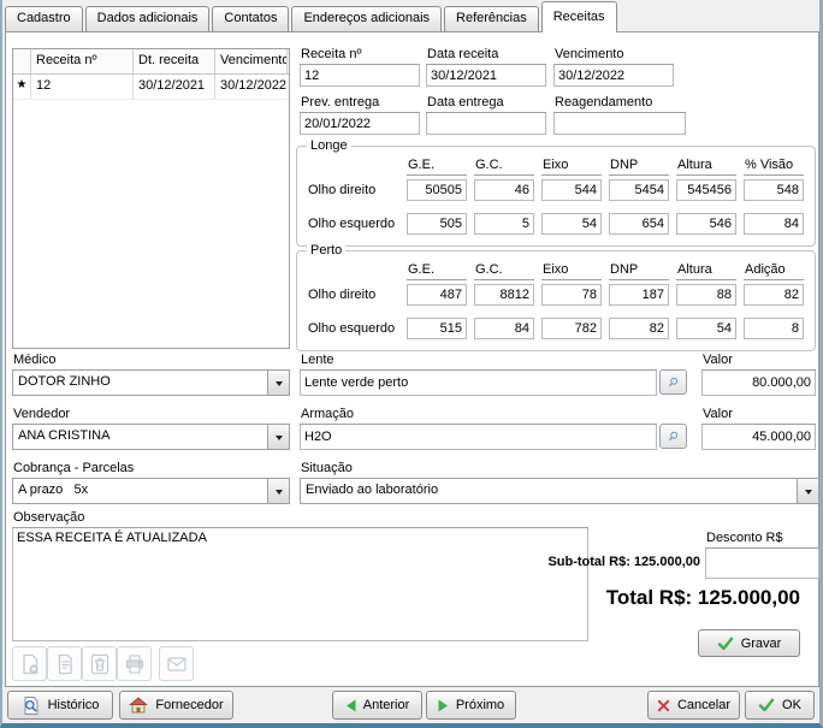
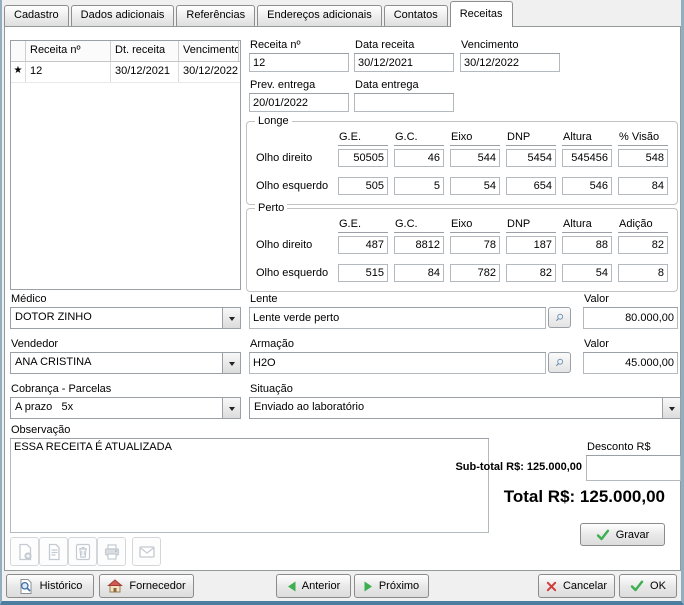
  Cadastro
  Dados adicionais
- Contatos
+ Referências
  Endereços adicionais
- Referências
+ Contatos
  Receitas
  Receita nº
  Dt. receita
  Vencimento
  ★
  12
  30/12/2021
  30/12/2022
  Receita nº
  12
  Data receita
  30/12/2021
  Vencimento
  30/12/2022
  Prev. entrega
  20/01/2022
  Data entrega
- Reagendamento
  Longe
  G.E.
  G.C.
  Eixo
  DNP
  Altura
  % Visão
  Olho direito
  50505
  46
  544
  5454
  545456
  548
  Olho esquerdo
  505
  5
  54
  654
  546
  84
  Perto
  G.E.
  G.C.
  Eixo
  DNP
  Altura
  Adição
  Olho direito
  487
  8812
  78
  187
  88
  82
  Olho esquerdo
  515
  84
  782
  82
  54
  8
  Médico
  DOTOR ZINHO
  Lente
  Lente verde perto
  Valor
  80.000,00
  Vendedor
  ANA CRISTINA
  Armação
  H2O
  Valor
  45.000,00
  Cobrança - Parcelas
  A prazo 5x
  Situação
  Enviado ao laboratório
  Observação
  ESSA RECEITA É ATUALIZADA
  Desconto R$
  Sub-total R$: 125.000,00
  Total R$: 125.000,00
  Gravar
  Histórico
  Fornecedor
  Anterior
  Próximo
  Cancelar
  OK
